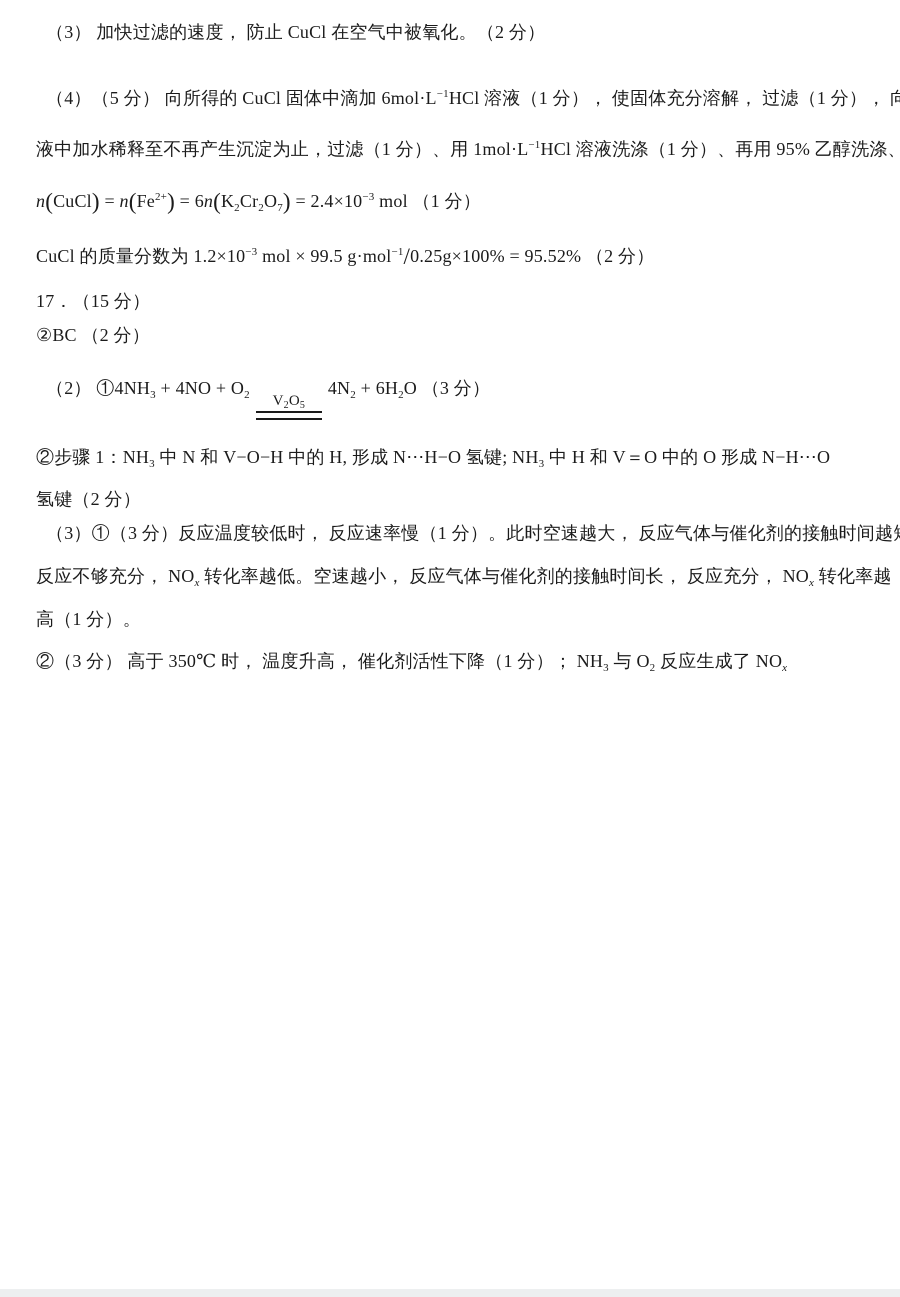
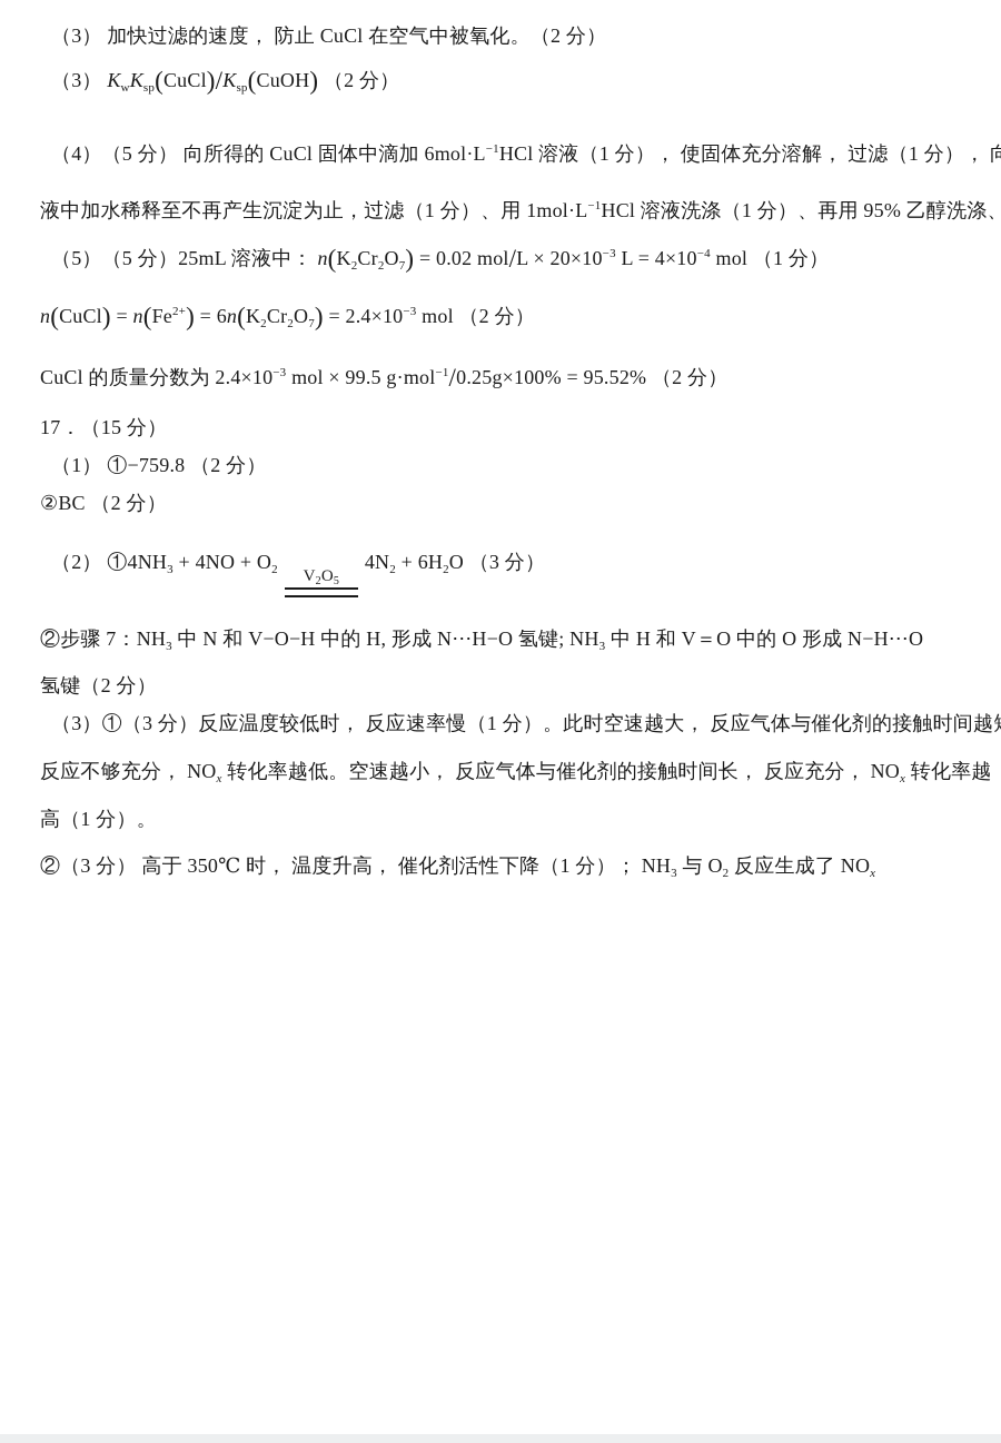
  （3） 加快过滤的速度， 防止 CuCl 在空气中被氧化。（2 分）
+ （3） KwKsp(CuCl)/Ksp(CuOH) （2 分）
  （4）（5 分） 向所得的 CuCl 固体中滴加 6mol·L−1HCl 溶液（1 分）， 使固体充分溶解， 过滤（1 分）， 向
  液中加水稀释至不再产生沉淀为止，过滤（1 分）、用 1mol·L−1HCl 溶液洗涤（1 分）、再用 95% 乙醇洗涤、
+ （5）（5 分）25mL 溶液中： n(K2Cr2O7) = 0.02 mol/L × 20×10−3 L = 4×10−4 mol （1 分）
- n(CuCl) = n(Fe2+) = 6n(K2Cr2O7) = 2.4×10−3 mol （1 分）
+ n(CuCl) = n(Fe2+) = 6n(K2Cr2O7) = 2.4×10−3 mol （2 分）
- CuCl 的质量分数为 1.2×10−3 mol × 99.5 g·mol−1/0.25g×100% = 95.52% （2 分）
+ CuCl 的质量分数为 2.4×10−3 mol × 99.5 g·mol−1/0.25g×100% = 95.52% （2 分）
  17．（15 分）
+ （1） ①−759.8 （2 分）
  ②BC （2 分）
  （2） ①4NH3 + 4NO + O2
  V2O5
  4N2 + 6H2O （3 分）
- ②步骤 1：NH3 中 N 和 V−O−H 中的 H, 形成 N⋯H−O 氢键; NH3 中 H 和 V＝O 中的 O 形成 N−H⋯O
+ ②步骤 7：NH3 中 N 和 V−O−H 中的 H, 形成 N⋯H−O 氢键; NH3 中 H 和 V＝O 中的 O 形成 N−H⋯O
  氢键（2 分）
  （3）①（3 分）反应温度较低时， 反应速率慢（1 分）。此时空速越大， 反应气体与催化剂的接触时间越
  反应不够充分， NOx 转化率越低。空速越小， 反应气体与催化剂的接触时间长， 反应充分， NOx 转化率越
  高（1 分）。
  ②（3 分） 高于 350℃ 时， 温度升高， 催化剂活性下降（1 分）； NH3 与 O2 反应生成了 NOx
